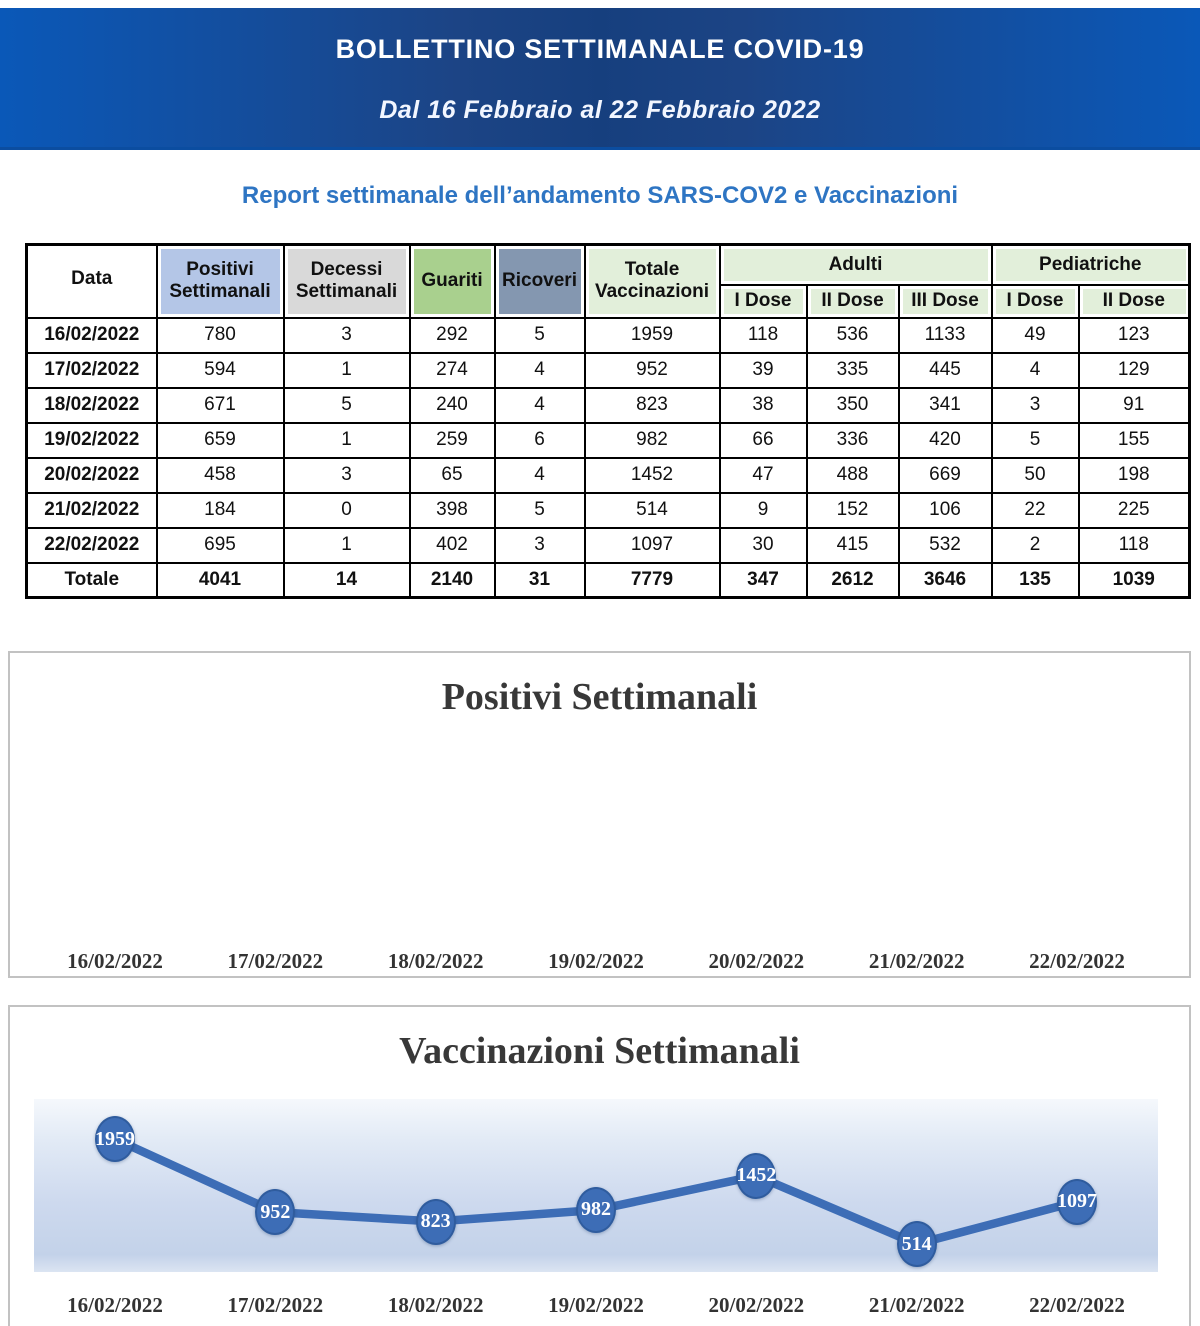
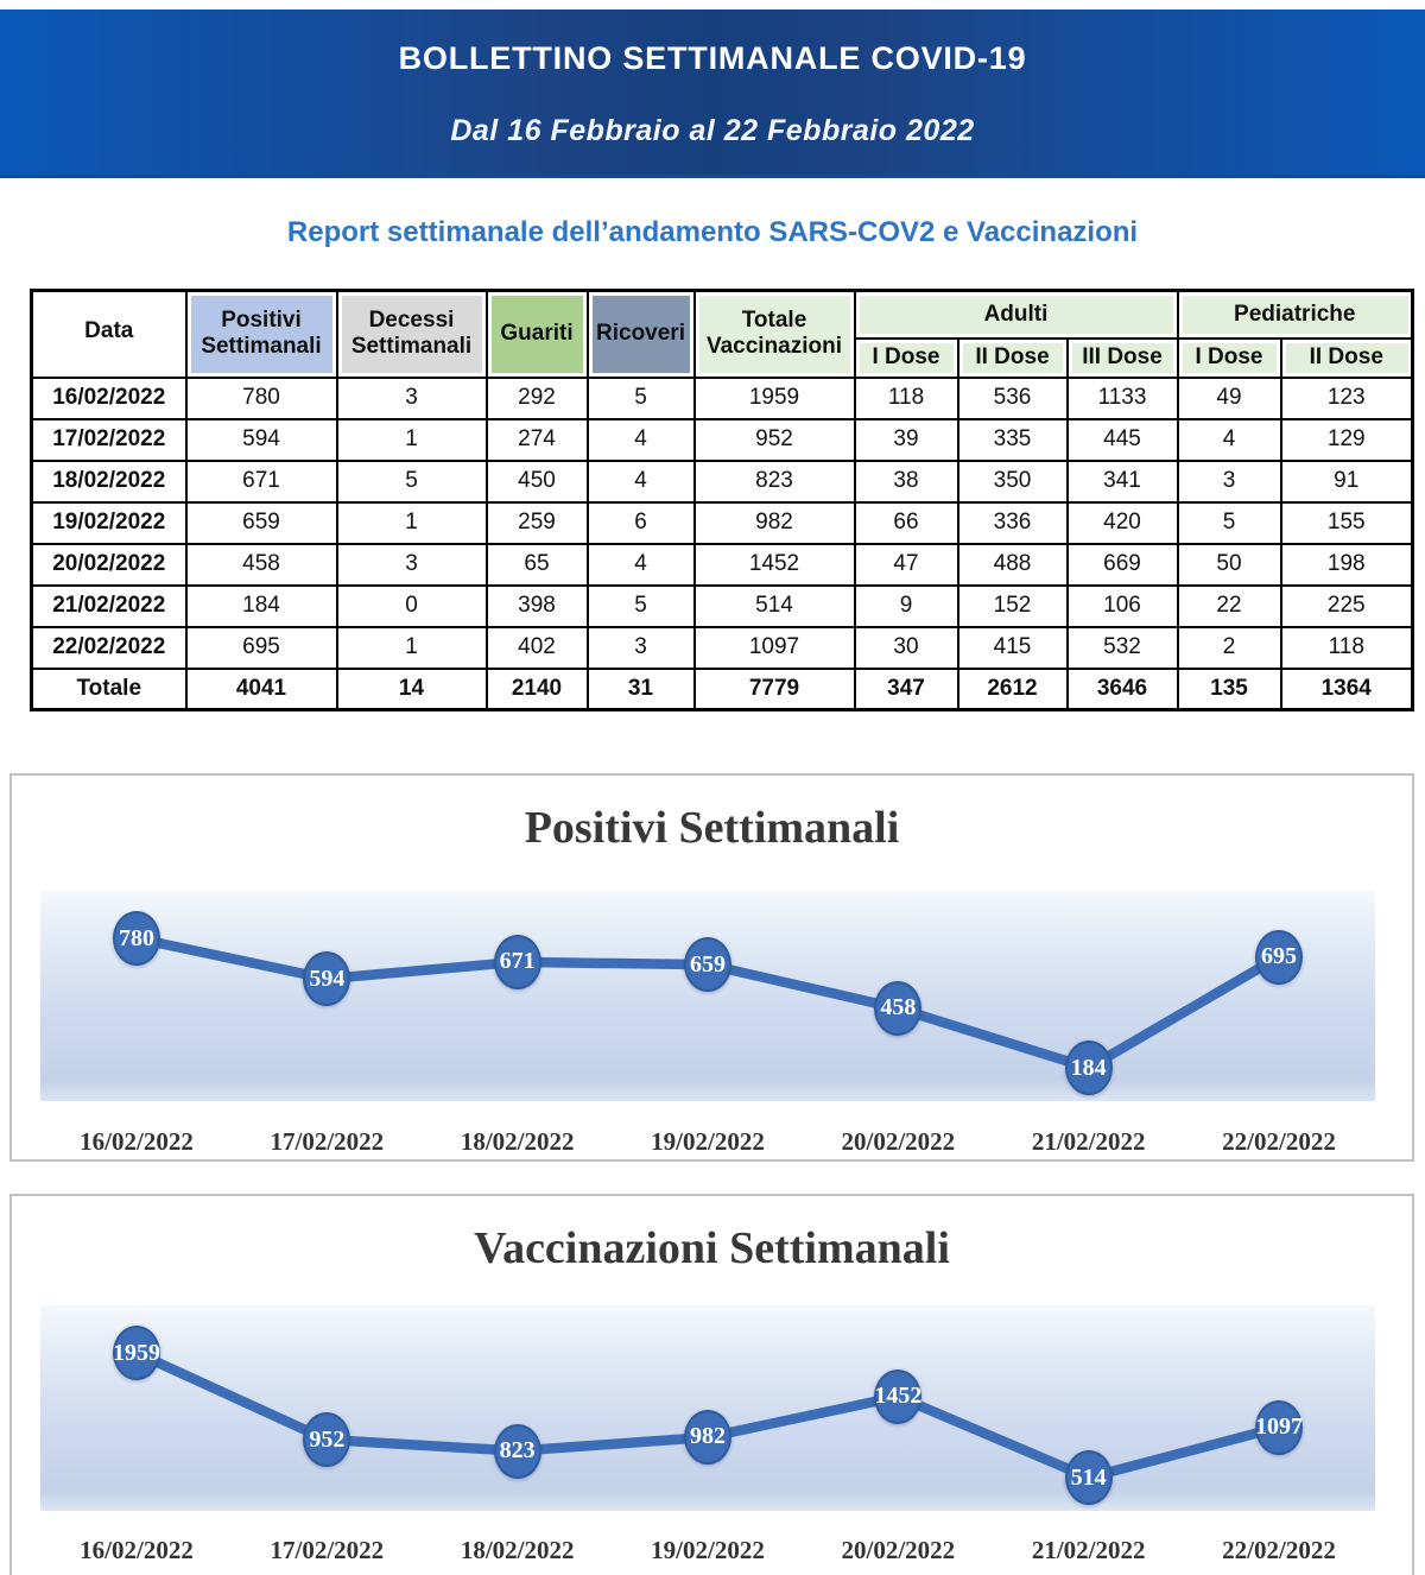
  BOLLETTINO SETTIMANALE COVID-19
  Dal 16 Febbraio al 22 Febbraio 2022
  Report settimanale dell’andamento SARS-COV2 e Vaccinazioni
  Data	Positivi Settimanali	Decessi Settimanali	Guariti	Ricoveri	Totale Vaccinazioni	Adulti	Pediatriche
  I Dose	II Dose	III Dose	I Dose	II Dose
  16/02/2022	780	3	292	5	1959	118	536	1133	49	123
  17/02/2022	594	1	274	4	952	39	335	445	4	129
- 18/02/2022	671	5	240	4	823	38	350	341	3	91
+ 18/02/2022	671	5	450	4	823	38	350	341	3	91
  19/02/2022	659	1	259	6	982	66	336	420	5	155
  20/02/2022	458	3	65	4	1452	47	488	669	50	198
  21/02/2022	184	0	398	5	514	9	152	106	22	225
  22/02/2022	695	1	402	3	1097	30	415	532	2	118
- Totale	4041	14	2140	31	7779	347	2612	3646	135	1039
+ Totale	4041	14	2140	31	7779	347	2612	3646	135	1364
  Positivi Settimanali
+ 780
+ 594
+ 671
+ 659
+ 458
+ 184
+ 695
  16/02/2022
  17/02/2022
  18/02/2022
  19/02/2022
  20/02/2022
  21/02/2022
  22/02/2022
  Vaccinazioni Settimanali
  1959
  952
  823
  982
  1452
  514
  1097
  16/02/2022
  17/02/2022
  18/02/2022
  19/02/2022
  20/02/2022
  21/02/2022
  22/02/2022
